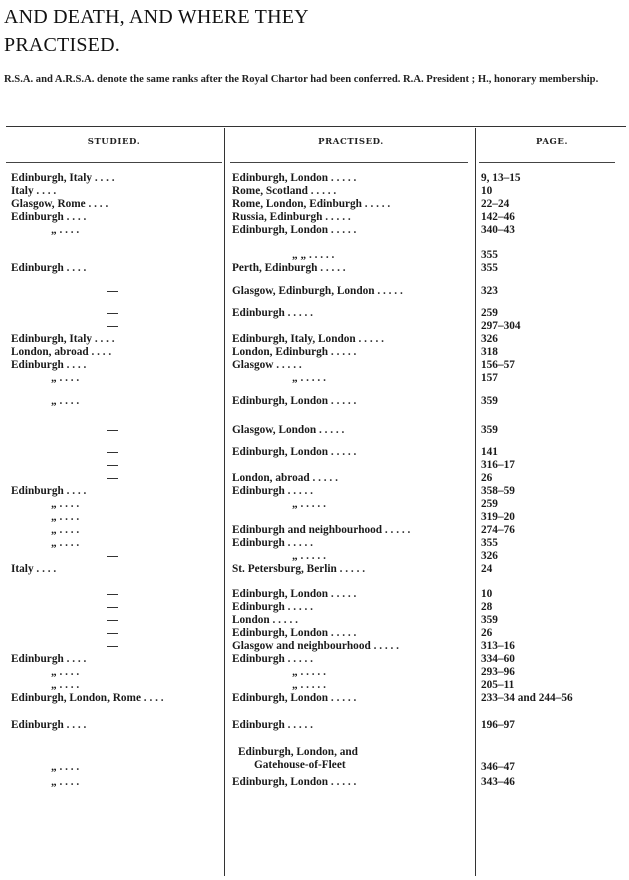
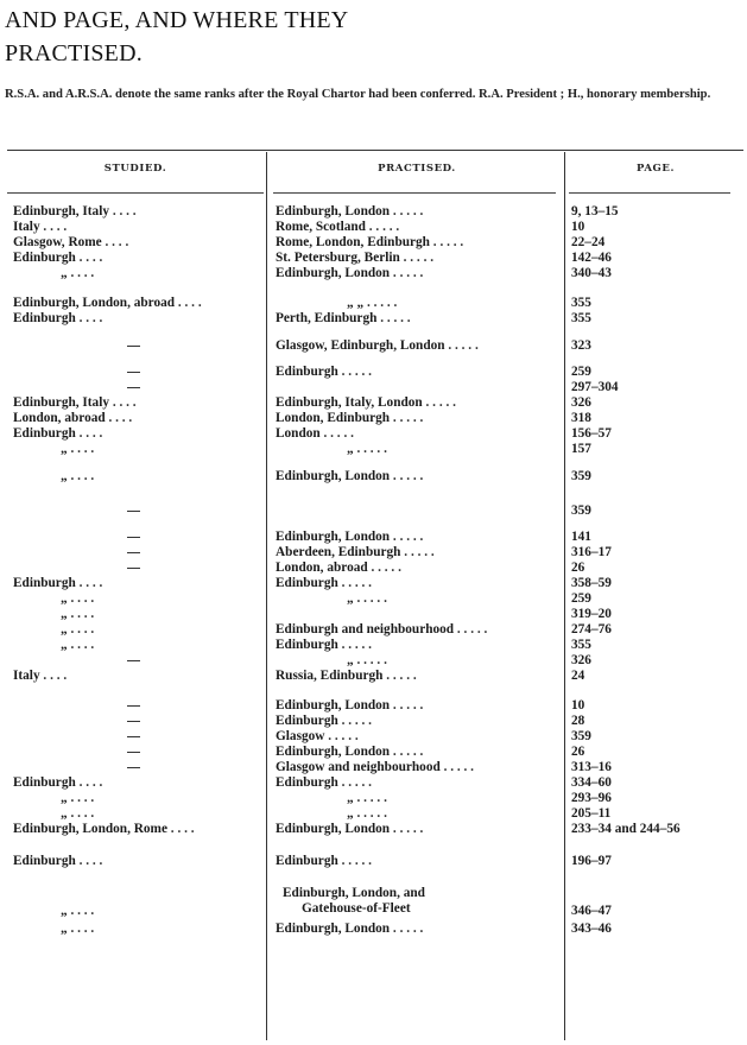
- AND DEATH, AND WHERE THEY
+ AND PAGE, AND WHERE THEY
  PRACTISED.
  R.S.A. and A.R.S.A. denote the same ranks after the Royal Chartor had been conferred. R.A. President ; H., honorary membership.
  STUDIED.
  PRACTISED.
  PAGE.
  Edinburgh, Italy . . . .
  Edinburgh, London . . . . .
  9, 13–15
  Italy . . . .
  Rome, Scotland . . . . .
  10
  Glasgow, Rome . . . .
  Rome, London, Edinburgh . . . . .
  22–24
  Edinburgh . . . .
- Russia, Edinburgh . . . . .
+ St. Petersburg, Berlin . . . . .
  142–46
  „ . . . .
  Edinburgh, London . . . . .
  340–43
+ Edinburgh, London, abroad . . . .
  „ „ . . . . .
  355
  Edinburgh . . . .
  Perth, Edinburgh . . . . .
  355
  Glasgow, Edinburgh, London . . . . .
  323
  Edinburgh . . . . .
  259
  297–304
  Edinburgh, Italy . . . .
  Edinburgh, Italy, London . . . . .
  326
  London, abroad . . . .
  London, Edinburgh . . . . .
  318
  Edinburgh . . . .
- Glasgow . . . . .
+ London . . . . .
  156–57
  „ . . . .
  „ . . . . .
  157
  „ . . . .
  Edinburgh, London . . . . .
  359
- Glasgow, London . . . . .
  359
  Edinburgh, London . . . . .
  141
+ Aberdeen, Edinburgh . . . . .
  316–17
  London, abroad . . . . .
  26
  Edinburgh . . . .
  Edinburgh . . . . .
  358–59
  „ . . . .
  „ . . . . .
  259
  „ . . . .
  319–20
  „ . . . .
  Edinburgh and neighbourhood . . . . .
  274–76
  „ . . . .
  Edinburgh . . . . .
  355
  „ . . . . .
  326
  Italy . . . .
- St. Petersburg, Berlin . . . . .
+ Russia, Edinburgh . . . . .
  24
  Edinburgh, London . . . . .
  10
  Edinburgh . . . . .
  28
- London . . . . .
+ Glasgow . . . . .
  359
  Edinburgh, London . . . . .
  26
  Glasgow and neighbourhood . . . . .
  313–16
  Edinburgh . . . .
  Edinburgh . . . . .
  334–60
  „ . . . .
  „ . . . . .
  293–96
  „ . . . .
  „ . . . . .
  205–11
  Edinburgh, London, Rome . . . .
  Edinburgh, London . . . . .
  233–34 and 244–56
  Edinburgh . . . .
  Edinburgh . . . . .
  196–97
  „ . . . .
  Edinburgh, London, and
  Gatehouse-of-Fleet
  346–47
  „ . . . .
  Edinburgh, London . . . . .
  343–46
